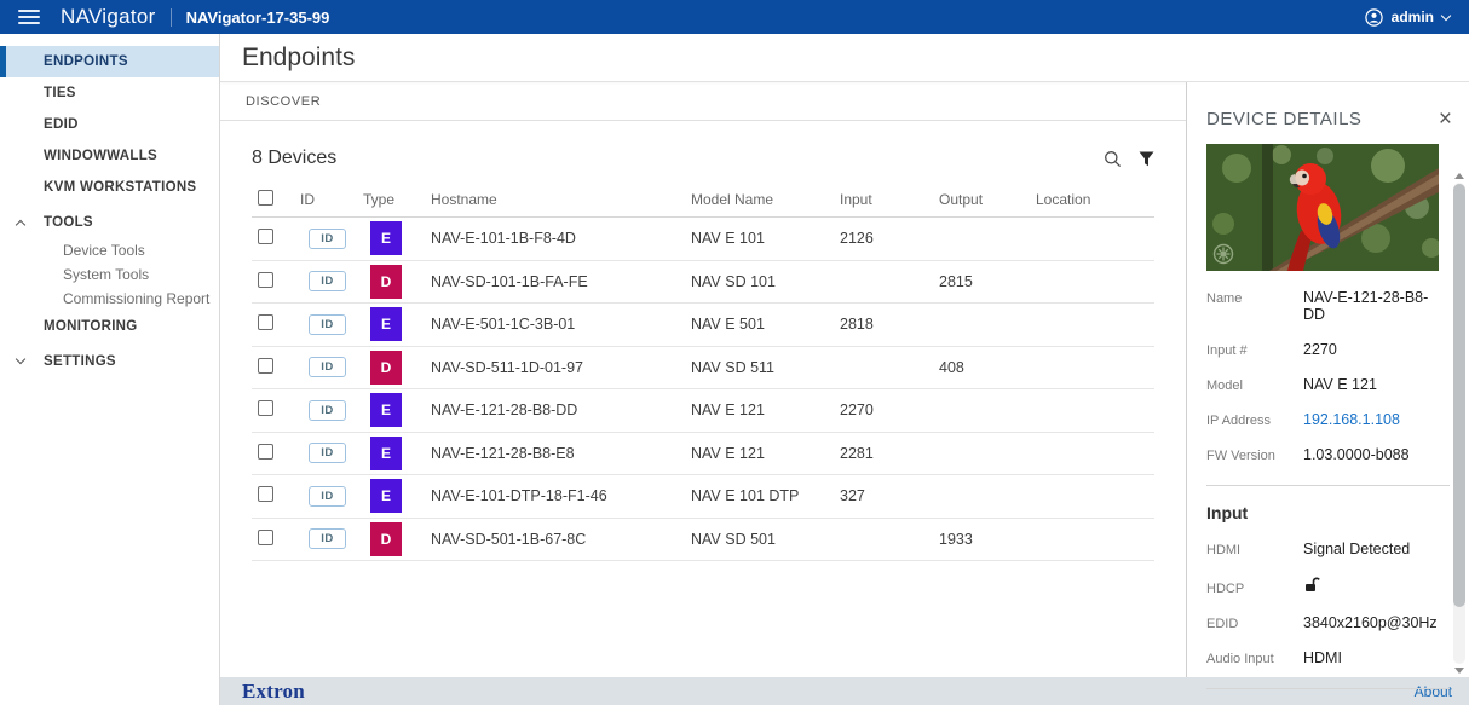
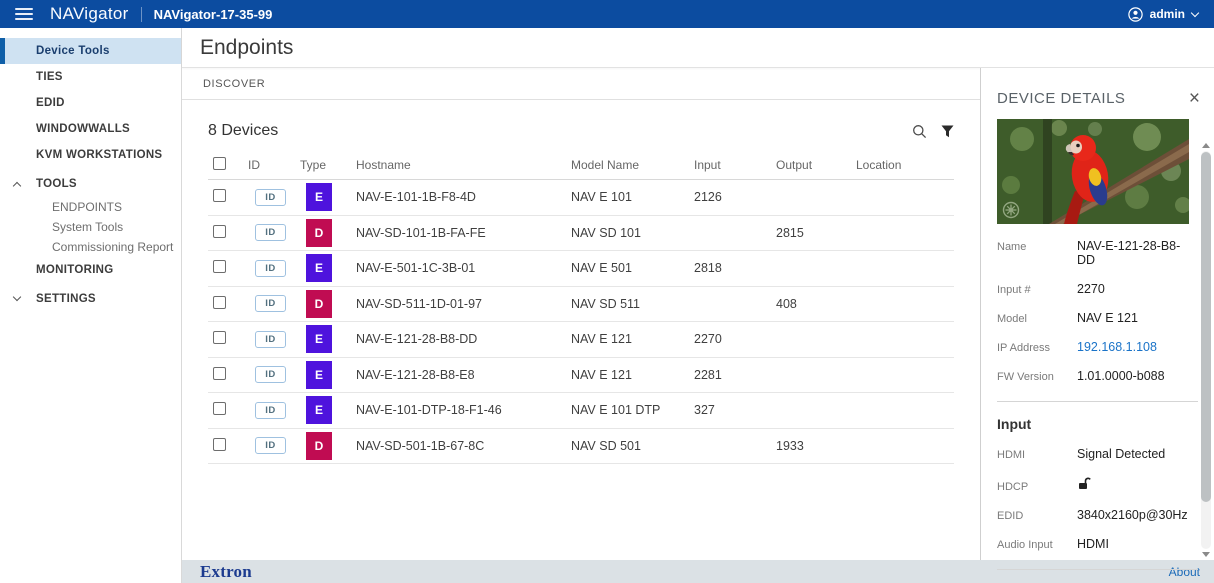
  NAVigator
  NAVigator-17-35-99
  admin
- ENDPOINTS
+ Device Tools
  TIES
  EDID
  WINDOWWALLS
  KVM WORKSTATIONS
  TOOLS
- Device Tools
+ ENDPOINTS
  System Tools
  Commissioning Report
  MONITORING
  SETTINGS
  Endpoints
  DISCOVER
  8 Devices
  ID
  Type
  Hostname
  Model Name
  Input
  Output
  Location
  ID
  E
  NAV-E-101-1B-F8-4D
  NAV E 101
  2126
  ID
  D
  NAV-SD-101-1B-FA-FE
  NAV SD 101
  2815
  ID
  E
  NAV-E-501-1C-3B-01
  NAV E 501
  2818
  ID
  D
  NAV-SD-511-1D-01-97
  NAV SD 511
  408
  ID
  E
  NAV-E-121-28-B8-DD
  NAV E 121
  2270
  ID
  E
  NAV-E-121-28-B8-E8
  NAV E 121
  2281
  ID
  E
  NAV-E-101-DTP-18-F1-46
  NAV E 101 DTP
  327
  ID
  D
  NAV-SD-501-1B-67-8C
  NAV SD 501
  1933
  DEVICE DETAILS
  ×
  Name
  NAV-E-121-28-B8-DD
  Input #
  2270
  Model
  NAV E 121
  IP Address
  192.168.1.108
  FW Version
- 1.03.0000-b088
+ 1.01.0000-b088
  Input
  HDMI
  Signal Detected
  HDCP
  EDID
  3840x2160p@30Hz
  Audio Input
  HDMI
  Extron
  About
